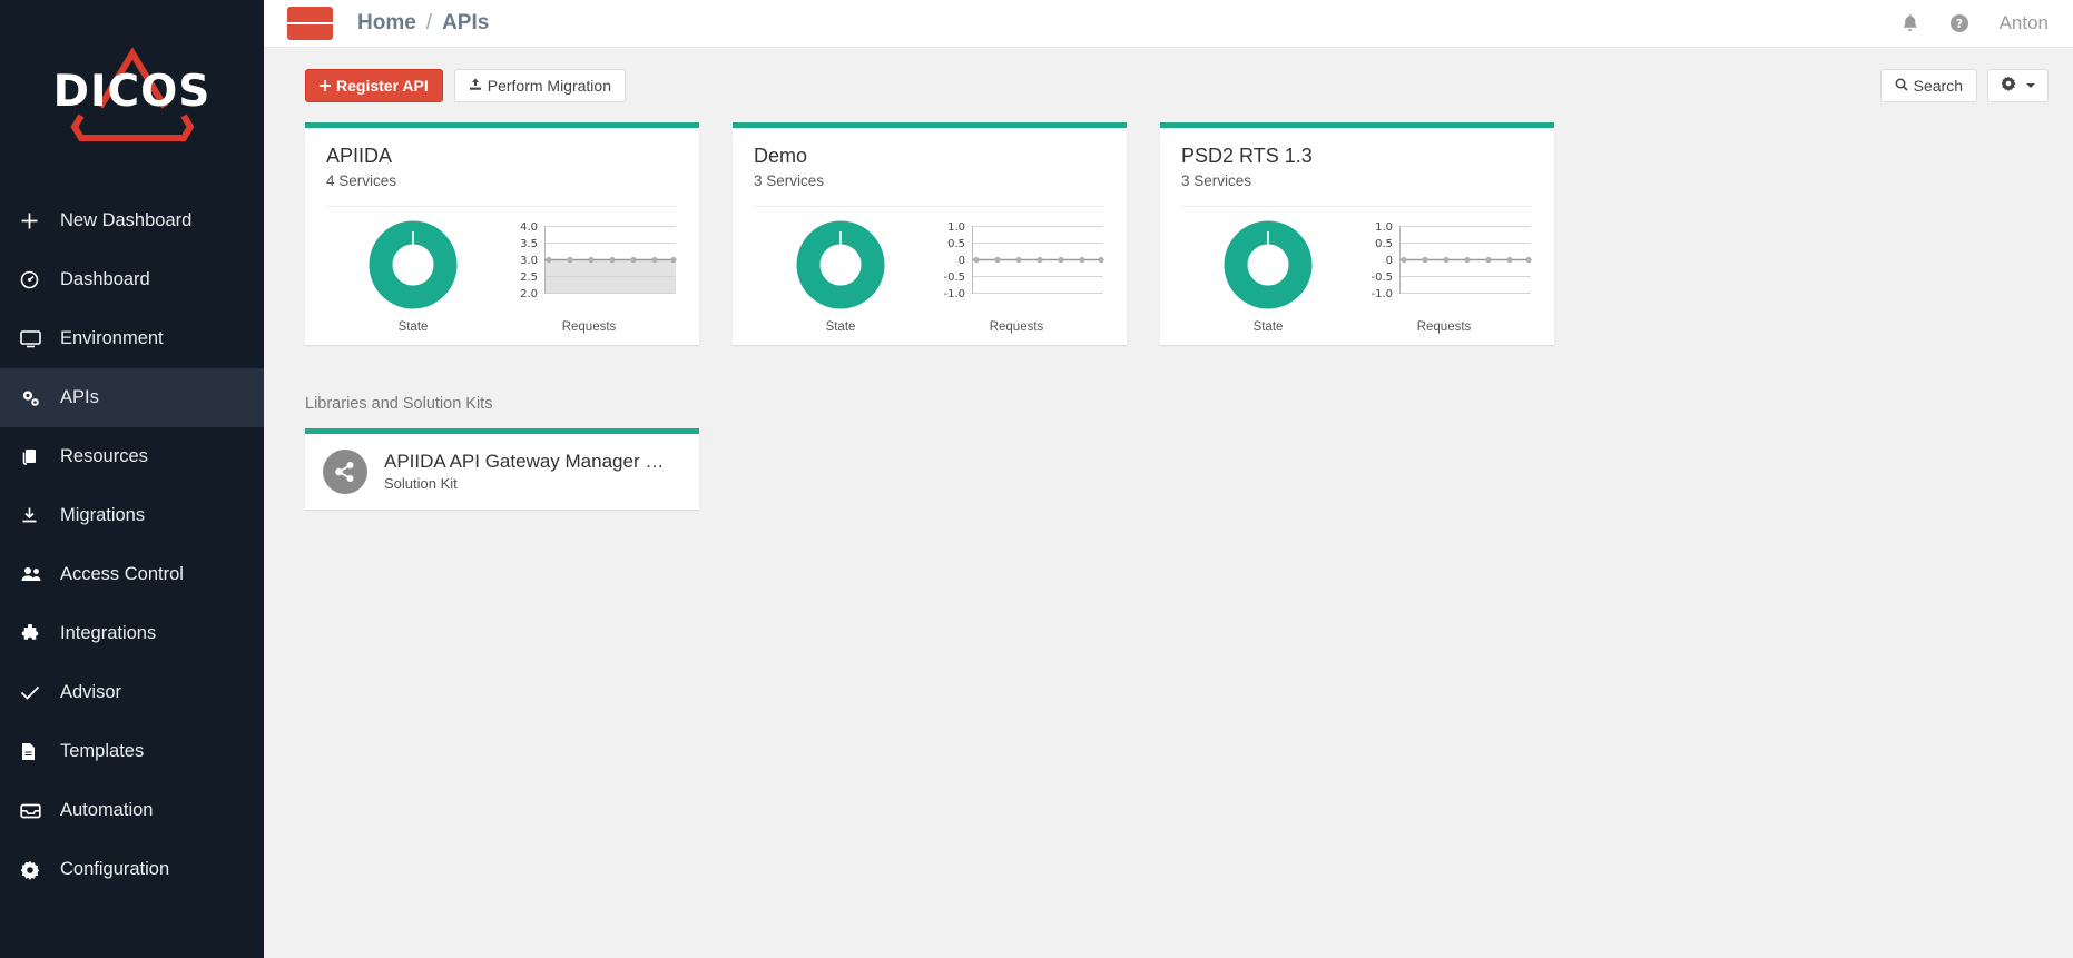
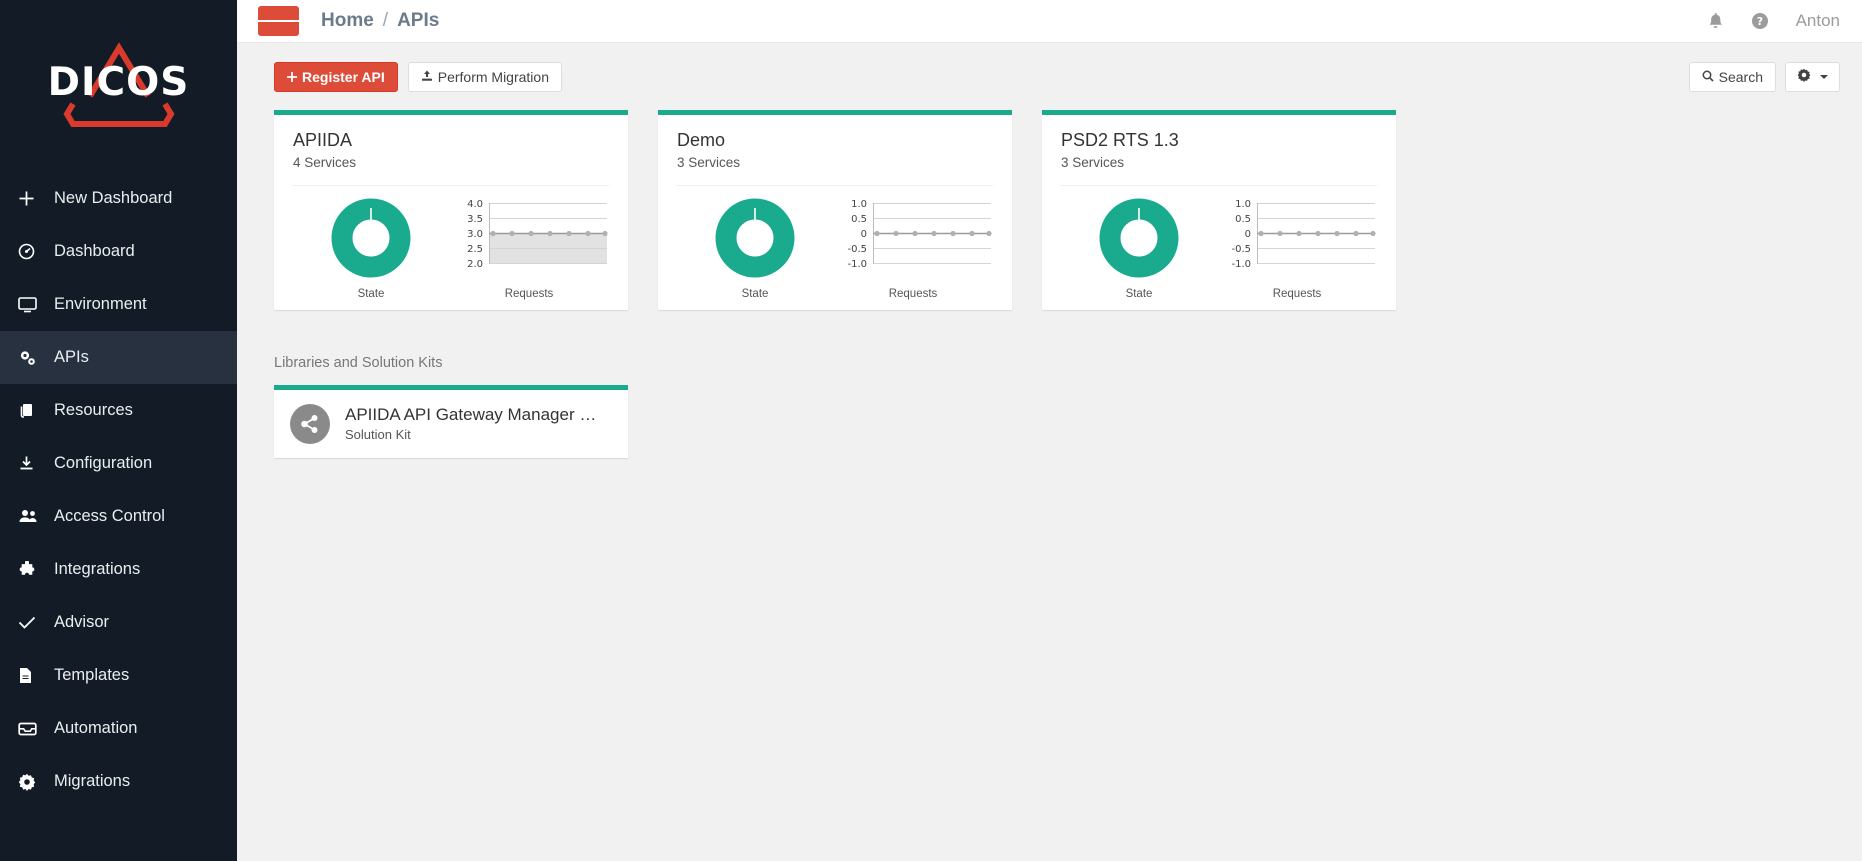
  DICOS
  New Dashboard
  Dashboard
  Environment
  APIs
  Resources
- Migrations
+ Configuration
  Access Control
  Integrations
  Advisor
  Templates
  Automation
- Configuration
+ Migrations
  Home
  /
  APIs
  ?
  Anton
  Register API
  Perform Migration
  Search
  APIIDA
  4 Services
  State
  4.0
  3.5
  3.0
  2.5
  2.0
  Requests
  Demo
  3 Services
  State
  1.0
  0.5
  0
  -0.5
  -1.0
  Requests
  PSD2 RTS 1.3
  3 Services
  State
  1.0
  0.5
  0
  -0.5
  -1.0
  Requests
  Libraries and Solution Kits
  APIIDA API Gateway Manager Sol
  Solution Kit
